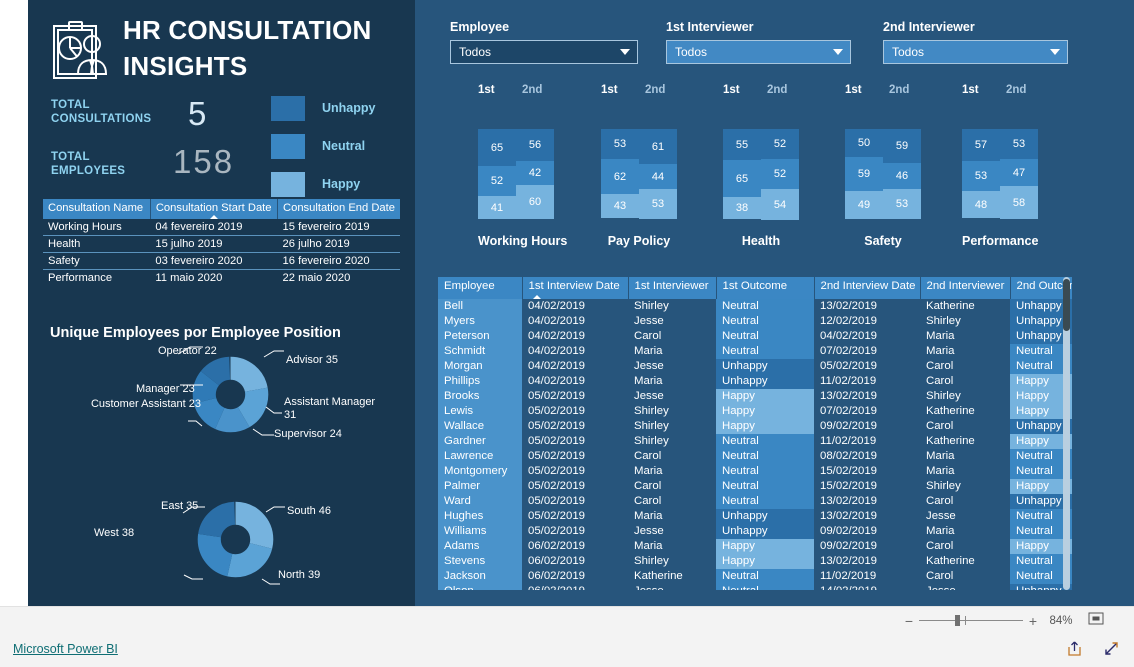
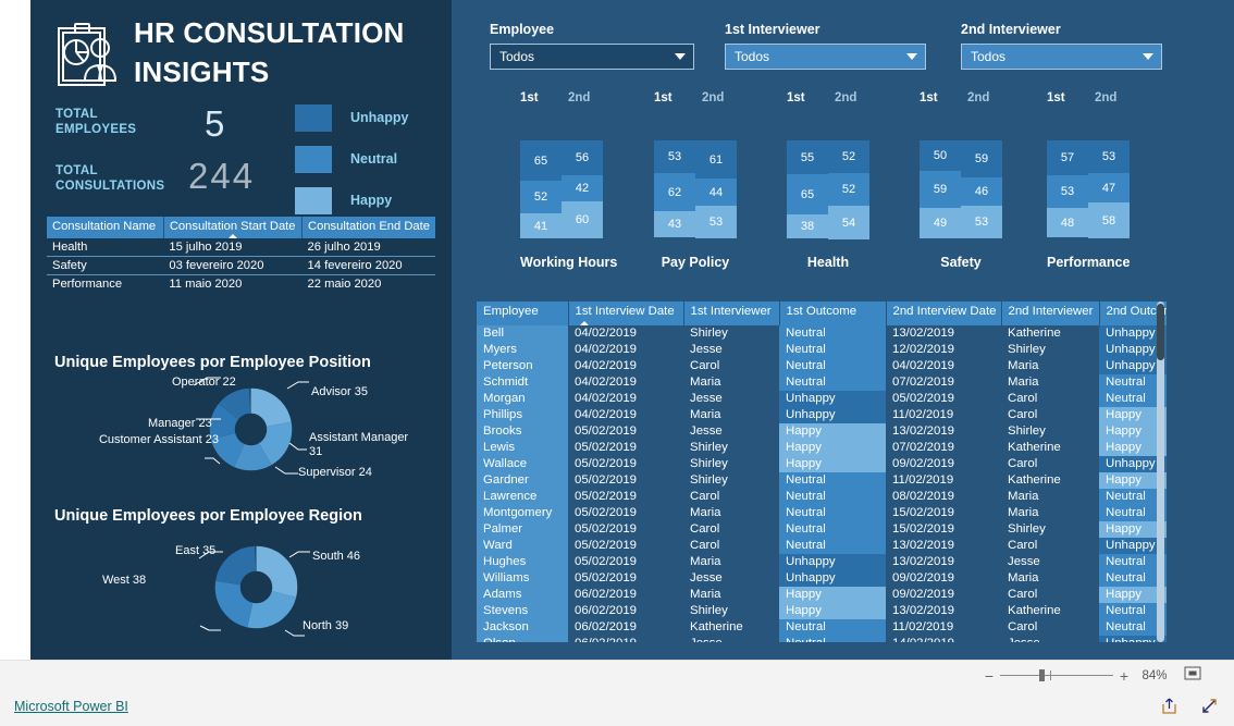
  HR CONSULTATION
  INSIGHTS
  TOTAL
- CONSULTATIONS
+ EMPLOYEES
  5
  TOTAL
- EMPLOYEES
+ CONSULTATIONS
- 158
+ 244
  Unhappy
  Neutral
  Happy
  Consultation Name	Consultation Start Date	Consultation End Date
- Working Hours	04 fevereiro 2019	15 fevereiro 2019
  Health	15 julho 2019	26 julho 2019
- Safety	03 fevereiro 2020	16 fevereiro 2020
+ Safety	03 fevereiro 2020	14 fevereiro 2020
  Performance	11 maio 2020	22 maio 2020
  Unique Employees por Employee Position
  Operator 22
  Manager 23
  Customer Assistant 23
  Supervisor 24
  Assistant Manager 31
  Advisor 35
+ Unique Employees por Employee Region
  East 35
  West 38
  North 39
  South 46
  Employee
  Todos
  1st Interviewer
  Todos
  2nd Interviewer
  Todos
  1st
  2nd
  65
  52
  41
  56
  42
  60
  Working Hours
  1st
  2nd
  53
  62
  43
  61
  44
  53
  Pay Policy
  1st
  2nd
  55
  65
  38
  52
  52
  54
  Health
  1st
  2nd
  50
  59
  49
  59
  46
  53
  Safety
  1st
  2nd
  57
  53
  48
  53
  47
  58
  Performance
  Employee	1st Interview Date	1st Interviewer	1st Outcome	2nd Interview Date	2nd Interviewer	2nd Outc
  Bell	04/02/2019	Shirley	Neutral	13/02/2019	Katherine	Unhappy
  Myers	04/02/2019	Jesse	Neutral	12/02/2019	Shirley	Unhappy
  Peterson	04/02/2019	Carol	Neutral	04/02/2019	Maria	Unhappy
  Schmidt	04/02/2019	Maria	Neutral	07/02/2019	Maria	Neutral
  Morgan	04/02/2019	Jesse	Unhappy	05/02/2019	Carol	Neutral
  Phillips	04/02/2019	Maria	Unhappy	11/02/2019	Carol	Happy
  Brooks	05/02/2019	Jesse	Happy	13/02/2019	Shirley	Happy
  Lewis	05/02/2019	Shirley	Happy	07/02/2019	Katherine	Happy
  Wallace	05/02/2019	Shirley	Happy	09/02/2019	Carol	Unhappy
  Gardner	05/02/2019	Shirley	Neutral	11/02/2019	Katherine	Happy
  Lawrence	05/02/2019	Carol	Neutral	08/02/2019	Maria	Neutral
  Montgomery	05/02/2019	Maria	Neutral	15/02/2019	Maria	Neutral
  Palmer	05/02/2019	Carol	Neutral	15/02/2019	Shirley	Happy
  Ward	05/02/2019	Carol	Neutral	13/02/2019	Carol	Unhappy
  Hughes	05/02/2019	Maria	Unhappy	13/02/2019	Jesse	Neutral
  Williams	05/02/2019	Jesse	Unhappy	09/02/2019	Maria	Neutral
  Adams	06/02/2019	Maria	Happy	09/02/2019	Carol	Happy
  Stevens	06/02/2019	Shirley	Happy	13/02/2019	Katherine	Neutral
  Jackson	06/02/2019	Katherine	Neutral	11/02/2019	Carol	Neutral
  −
  +
  84%
  Microsoft Power BI
